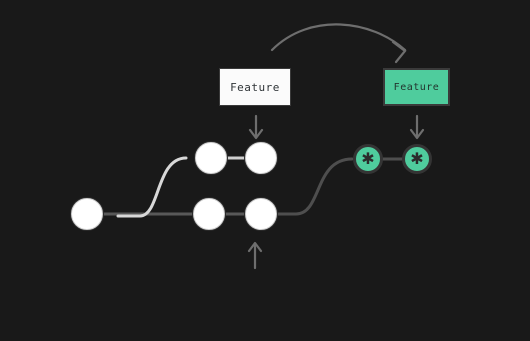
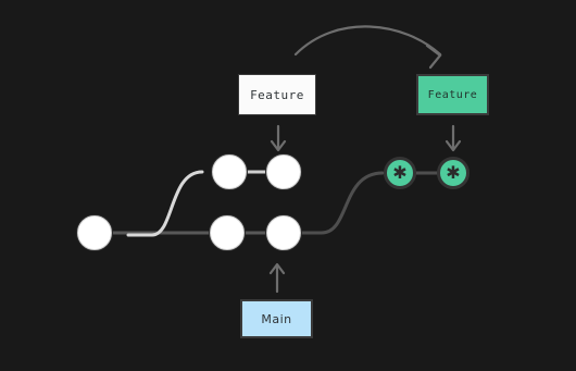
  ✱
  ✱
  Feature
  Feature
+ Main
